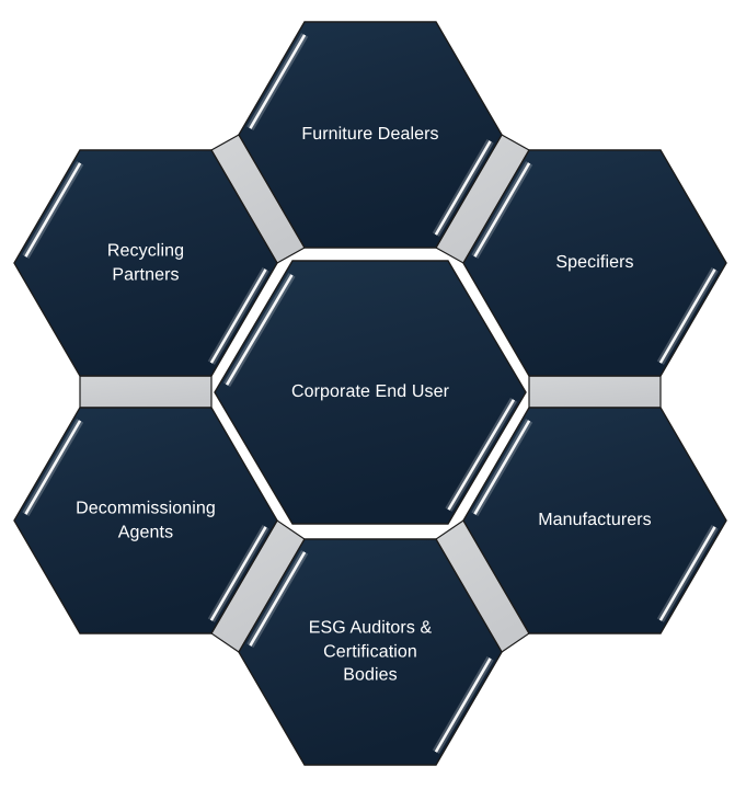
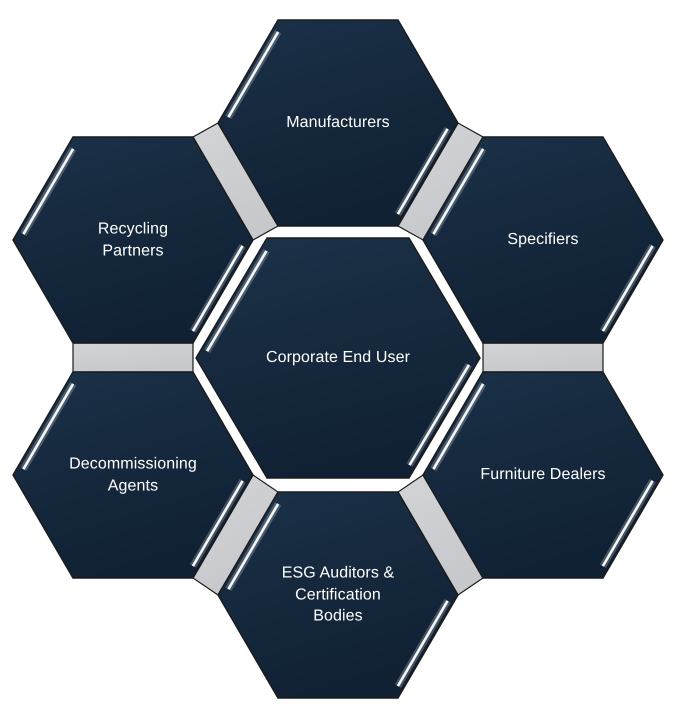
  Corporate End User
- Furniture Dealers
+ Manufacturers
  Specifiers
- Manufacturers
+ Furniture Dealers
  ESG Auditors &
  Certification
  Bodies
  Decommissioning
  Agents
  Recycling
  Partners
